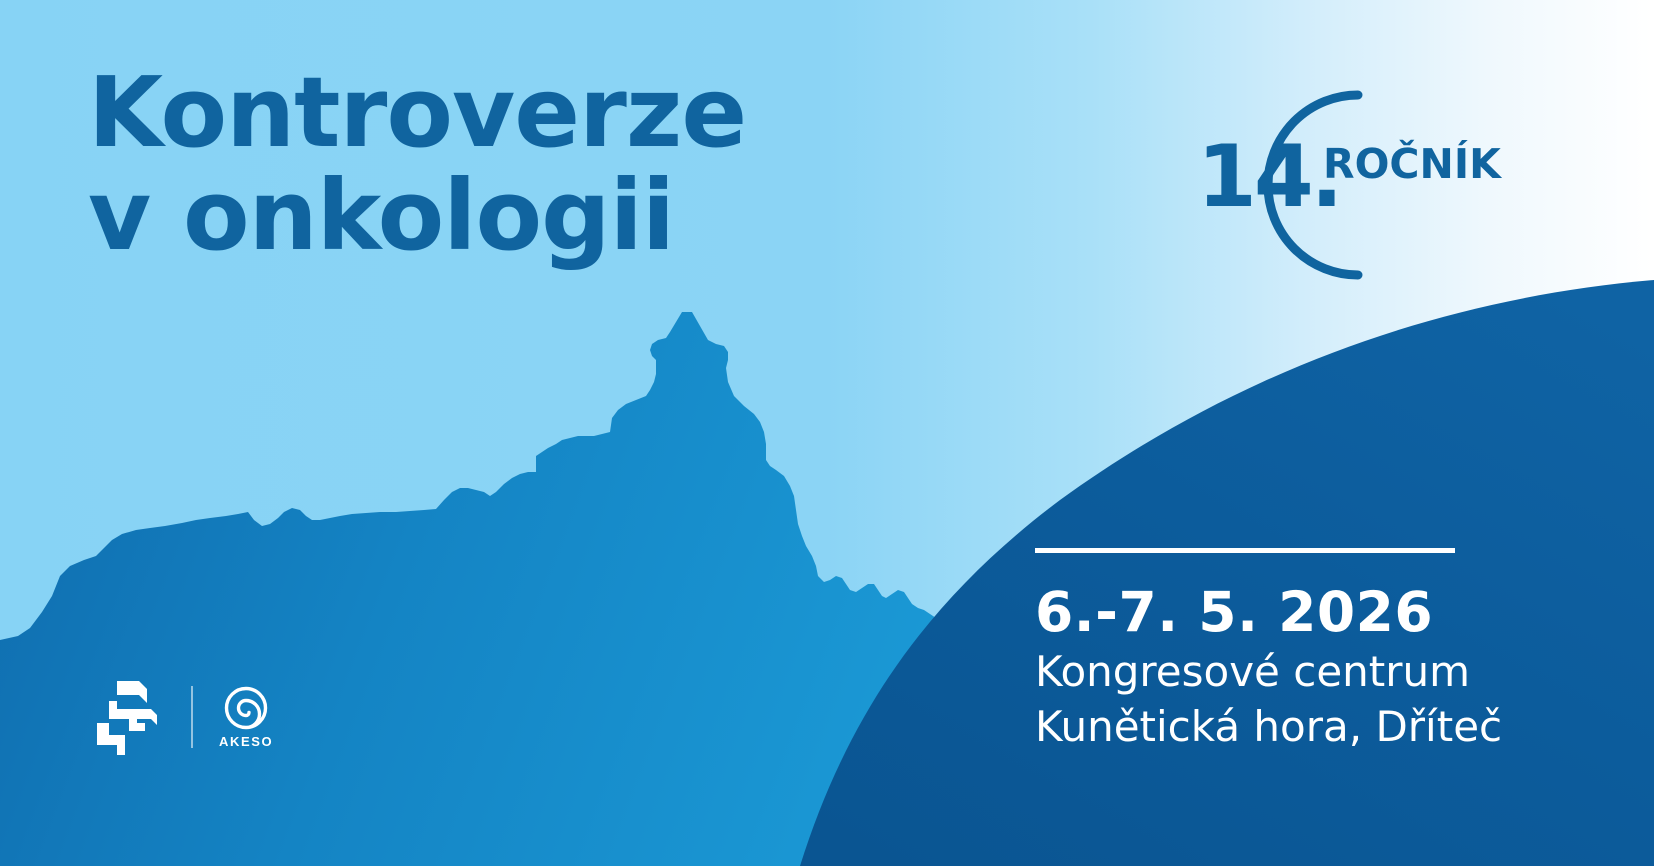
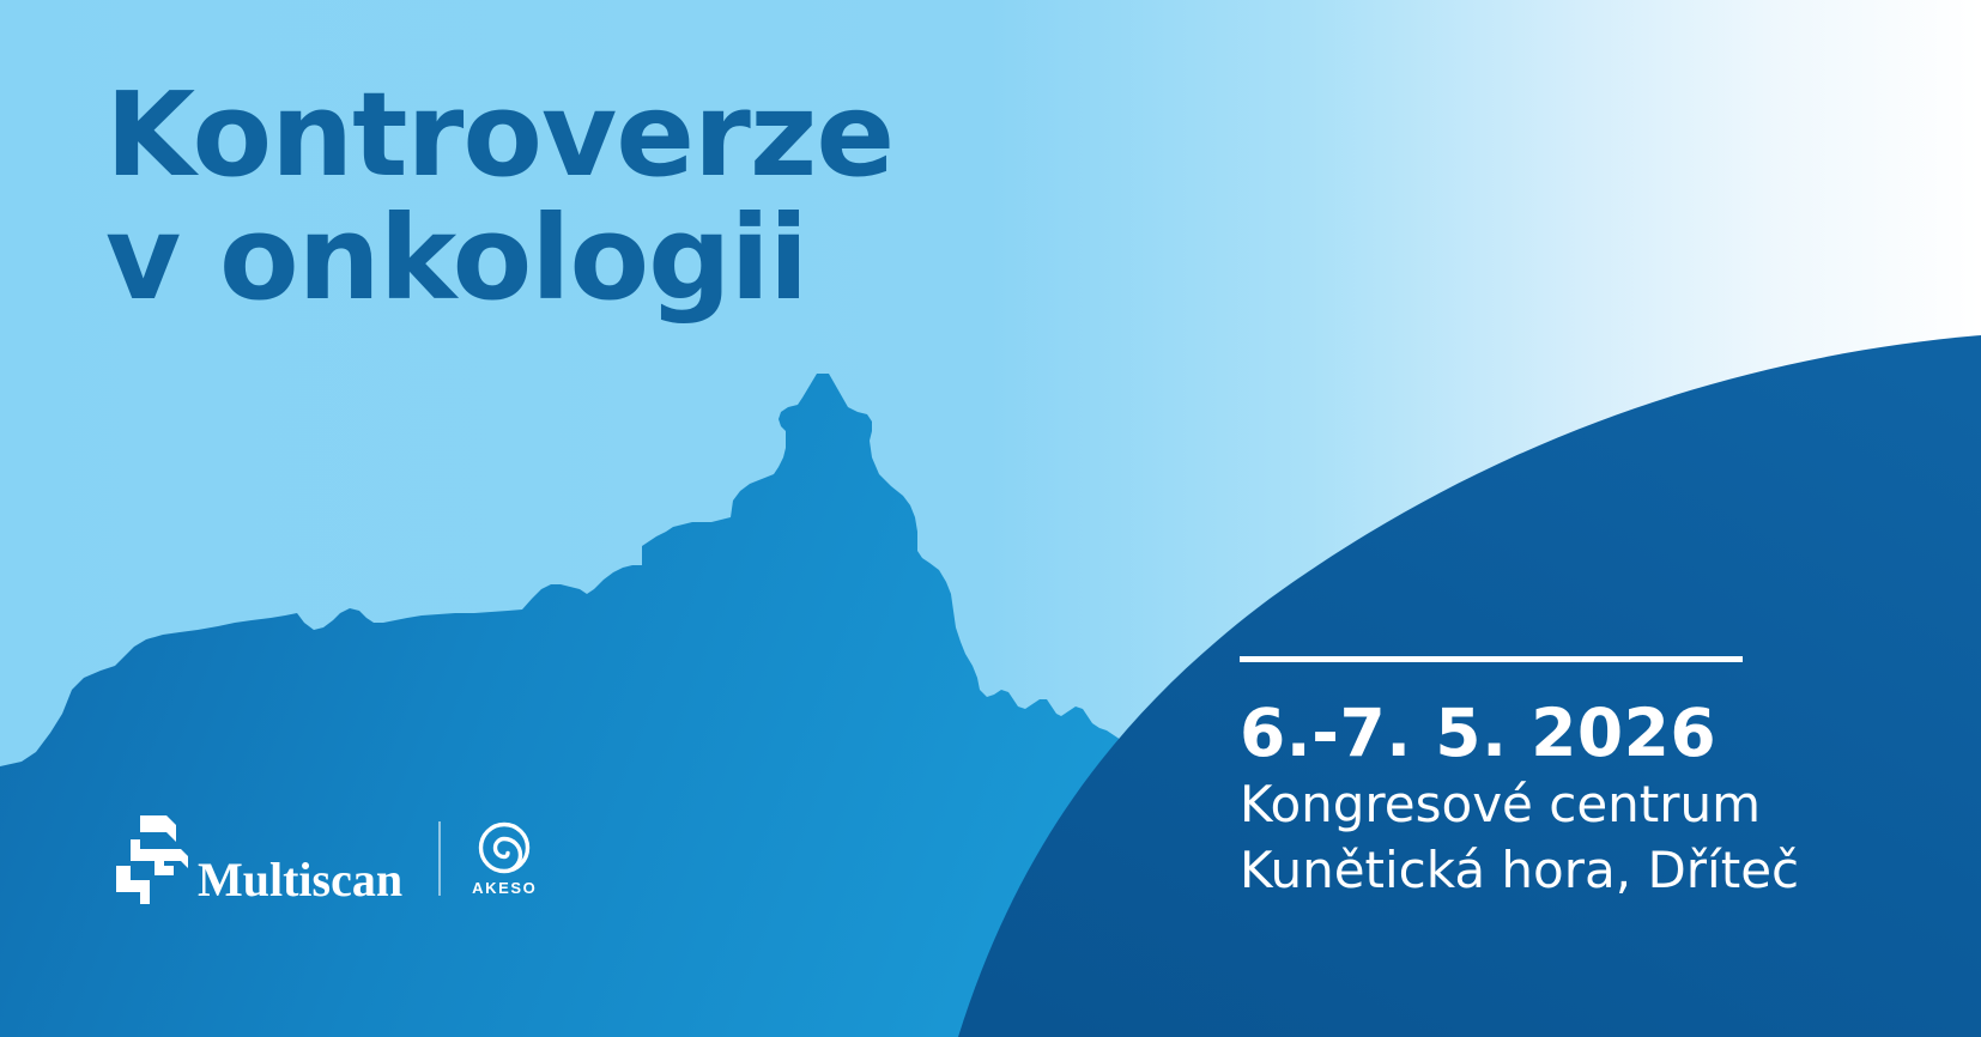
  Kontroverze
  v onkologii
- 14.
- ROČNÍK
  6.-7. 5. 2026
  Kongresové centrum
  Kunětická hora, Dříteč
+ Multiscan
  AKESO
